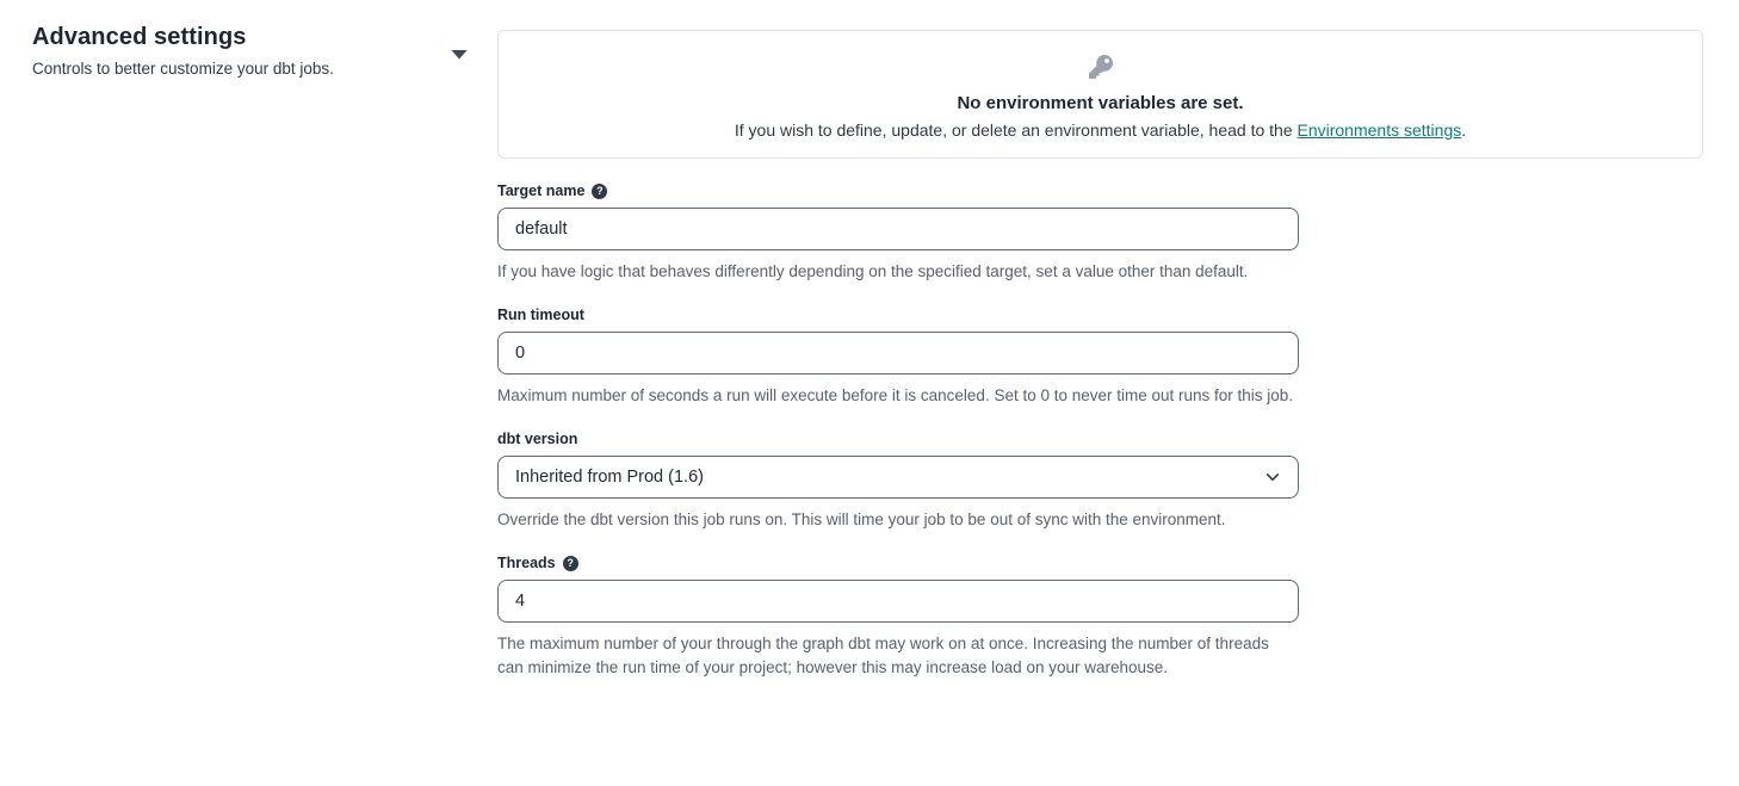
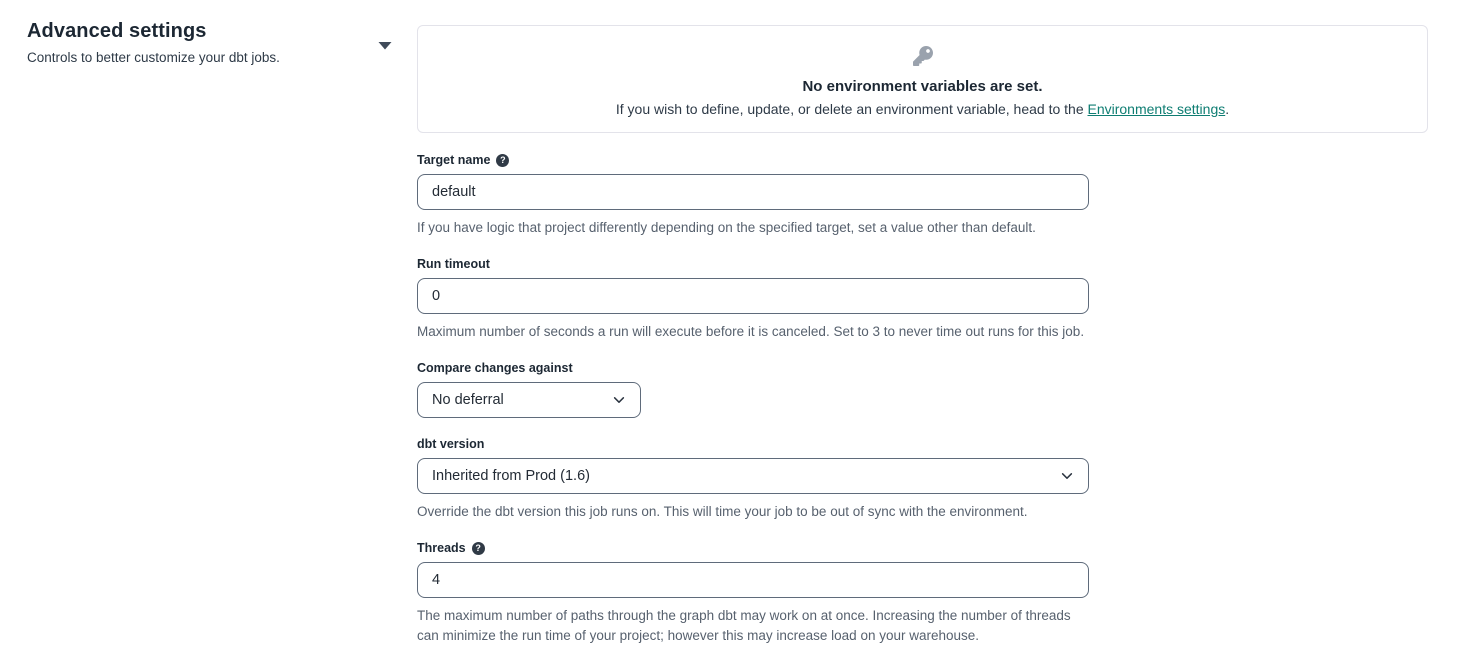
  Advanced settings
  Controls to better customize your dbt jobs.
  No environment variables are set.
  If you wish to define, update, or delete an environment variable, head to the Environments settings.
  Target name
  ?
  default
- If you have logic that behaves differently depending on the specified target, set a value other than default.
+ If you have logic that project differently depending on the specified target, set a value other than default.
  Run timeout
  0
- Maximum number of seconds a run will execute before it is canceled. Set to 0 to never time out runs for this job.
+ Maximum number of seconds a run will execute before it is canceled. Set to 3 to never time out runs for this job.
+ Compare changes against
+ No deferral
  dbt version
  Inherited from Prod (1.6)
  Override the dbt version this job runs on. This will time your job to be out of sync with the environment.
  Threads
  ?
  4
- The maximum number of your through the graph dbt may work on at once. Increasing the number of threads can minimize the run time of your project; however this may increase load on your warehouse.
+ The maximum number of paths through the graph dbt may work on at once. Increasing the number of threads can minimize the run time of your project; however this may increase load on your warehouse.
